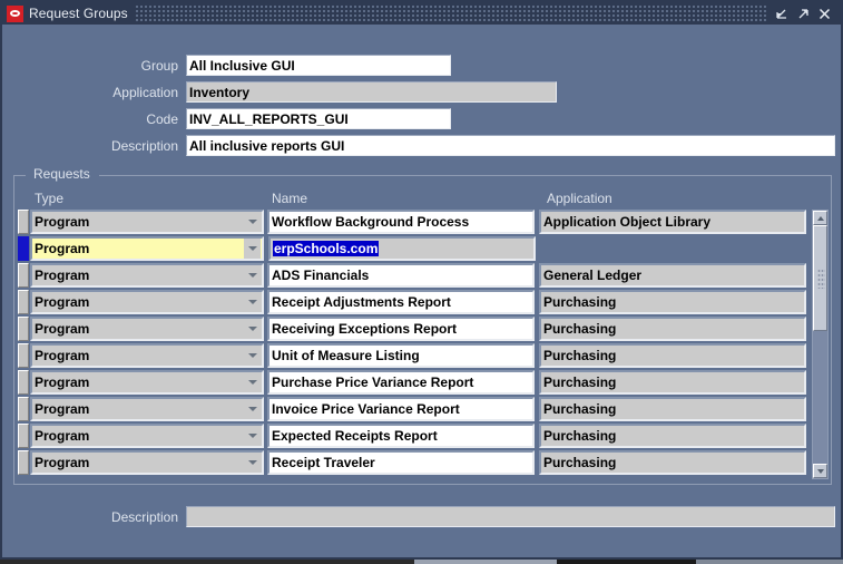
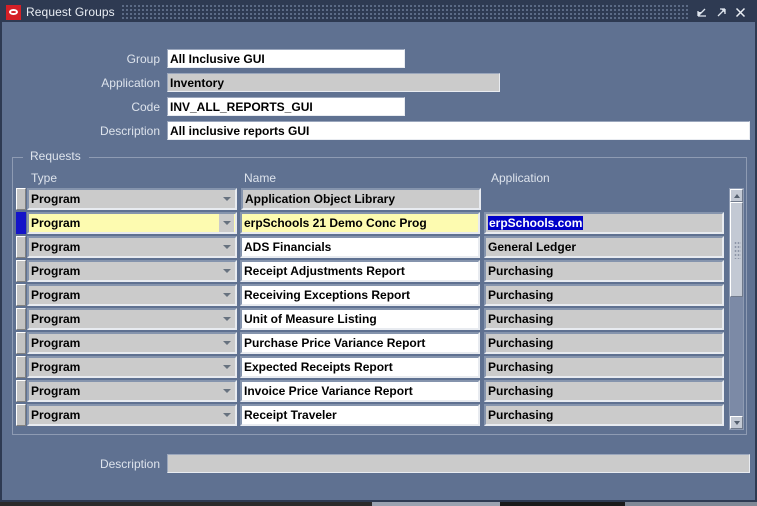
  Request Groups
  Group
  All Inclusive GUI
  Application
  Inventory
  Code
  INV_ALL_REPORTS_GUI
  Description
  All inclusive reports GUI
  Requests
  Type
  Name
  Application
  Program
- Workflow Background Process
  Application Object Library
  Program
+ erpSchools 21 Demo Conc Prog
  erpSchools.com
  Program
  ADS Financials
  General Ledger
  Program
  Receipt Adjustments Report
  Purchasing
  Program
  Receiving Exceptions Report
  Purchasing
  Program
  Unit of Measure Listing
  Purchasing
  Program
  Purchase Price Variance Report
  Purchasing
  Program
- Invoice Price Variance Report
+ Expected Receipts Report
  Purchasing
  Program
- Expected Receipts Report
+ Invoice Price Variance Report
  Purchasing
  Program
  Receipt Traveler
  Purchasing
  Description
